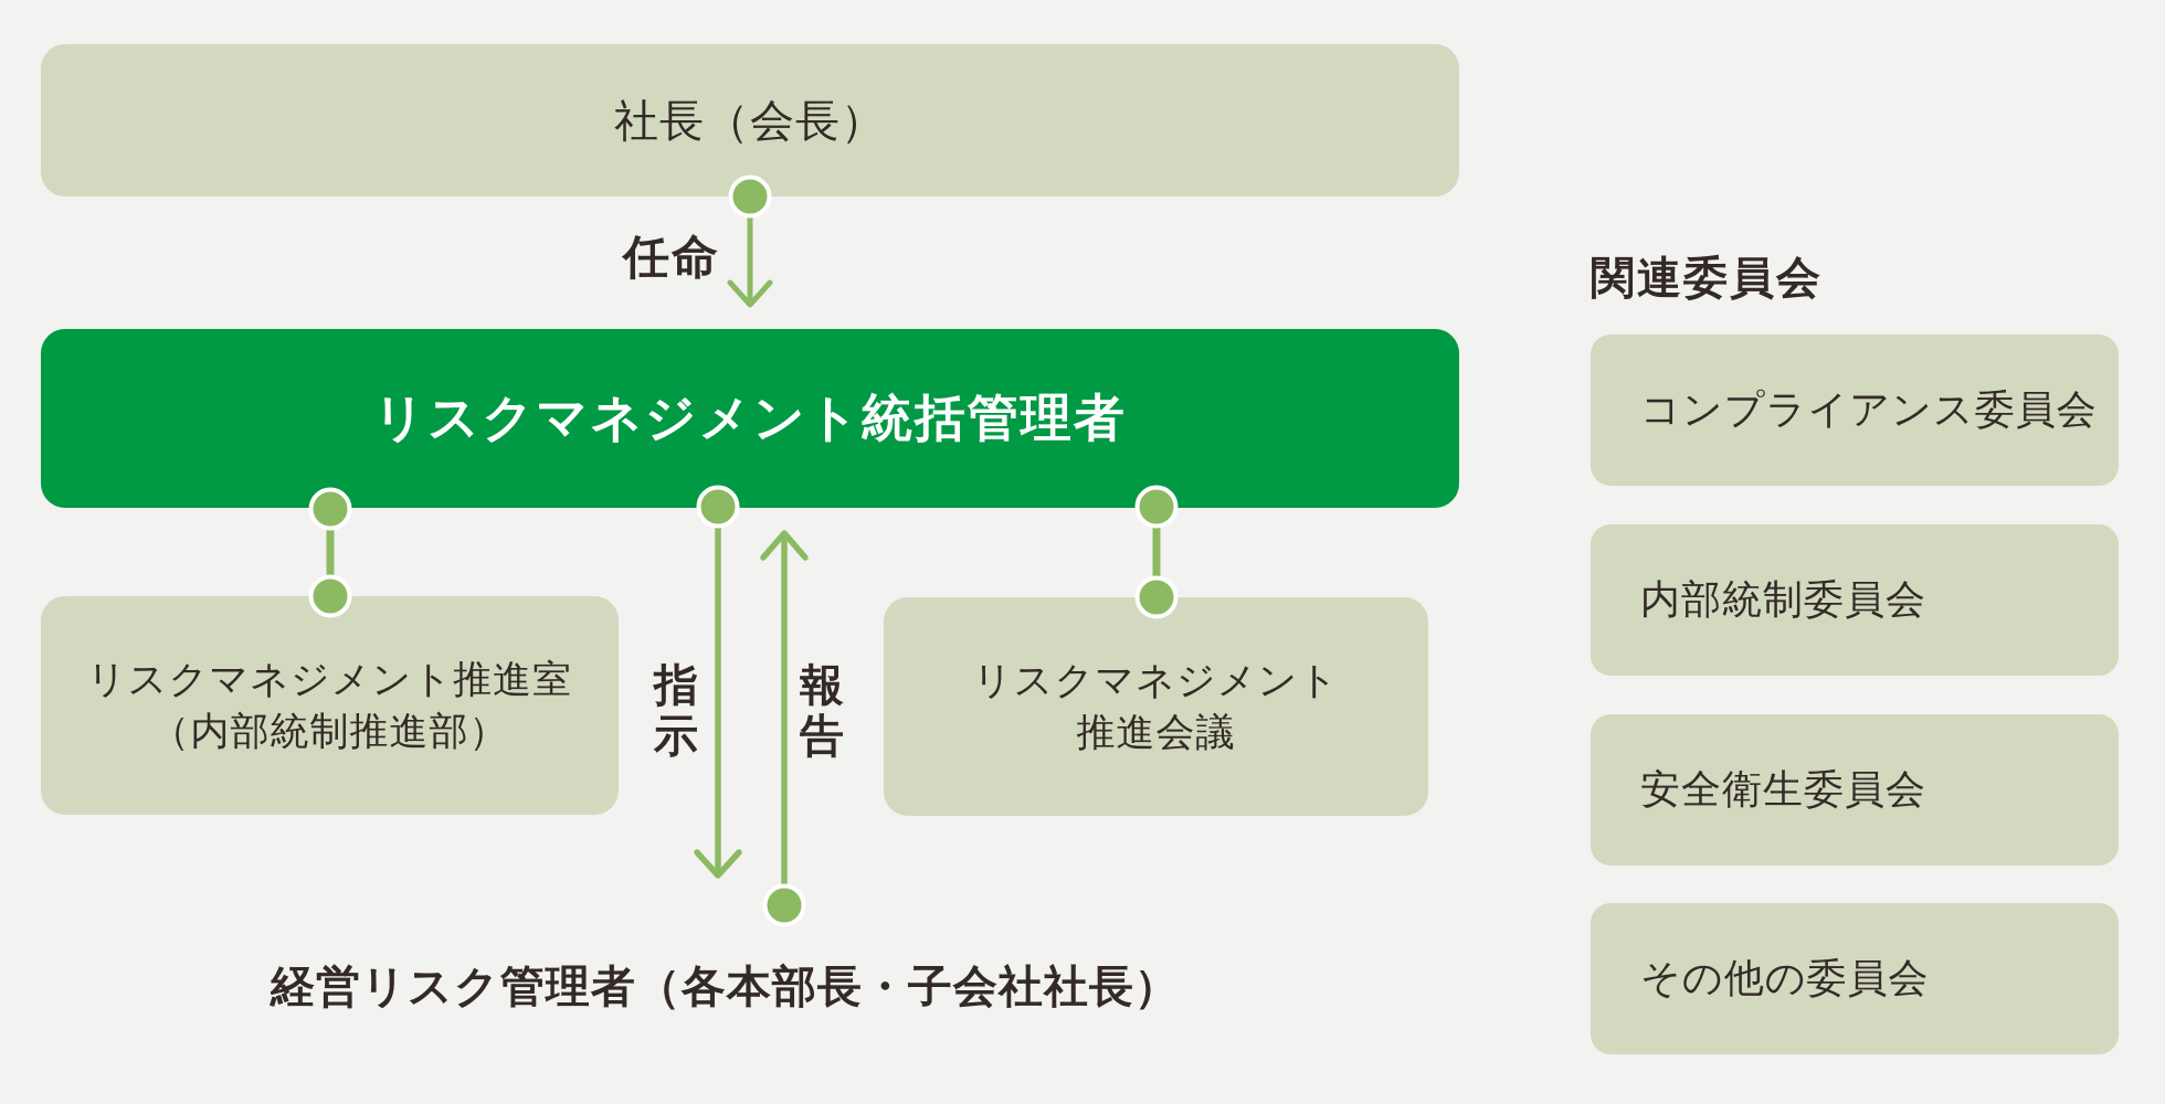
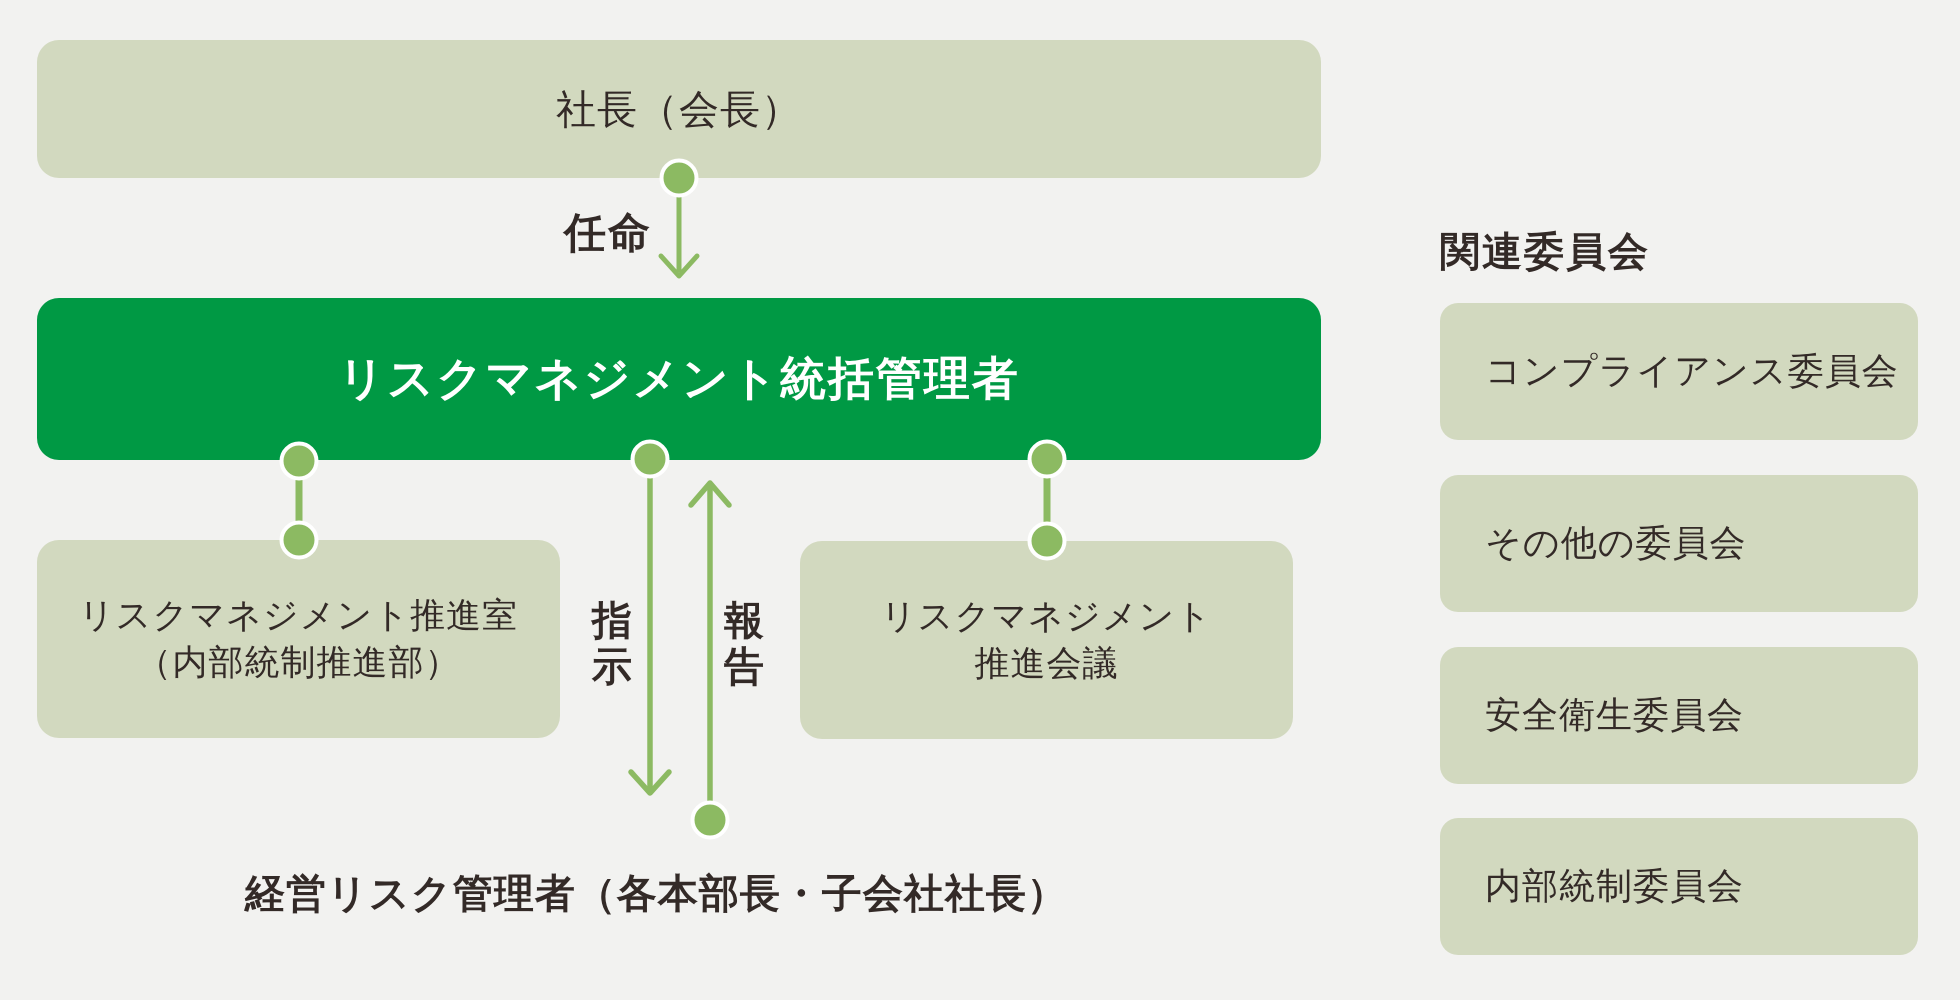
  社長（会長）
  リスクマネジメント統括管理者
  リスクマネジメント推進室
  （内部統制推進部）
  リスクマネジメント
  推進会議
  任命
  指示
  報告
  経営リスク管理者（各本部長・子会社社長）
  関連委員会
  コンプライアンス委員会
- 内部統制委員会
+ その他の委員会
  安全衛生委員会
- その他の委員会
+ 内部統制委員会
